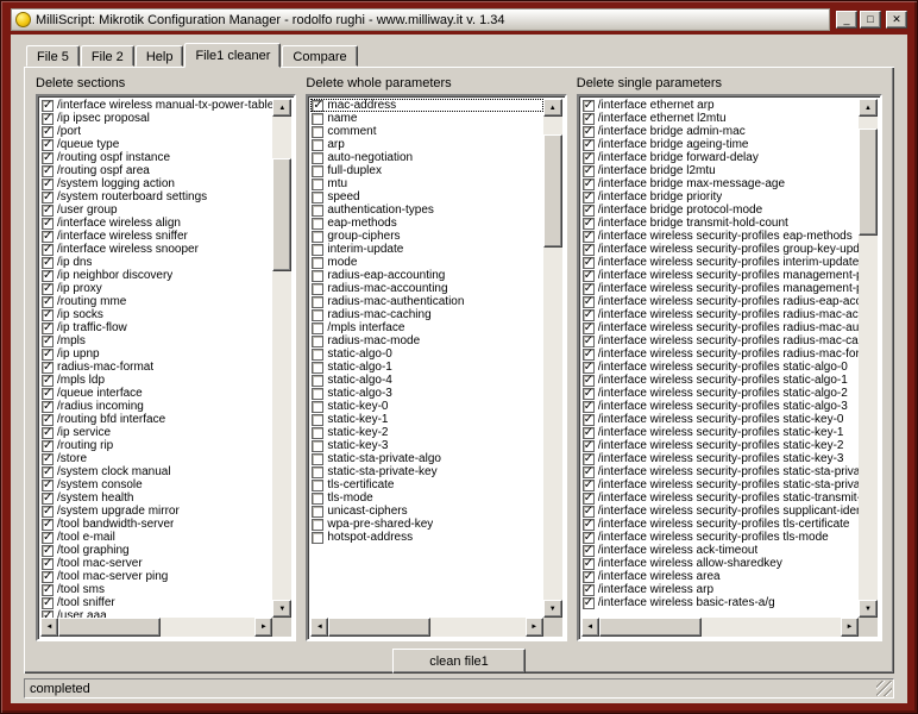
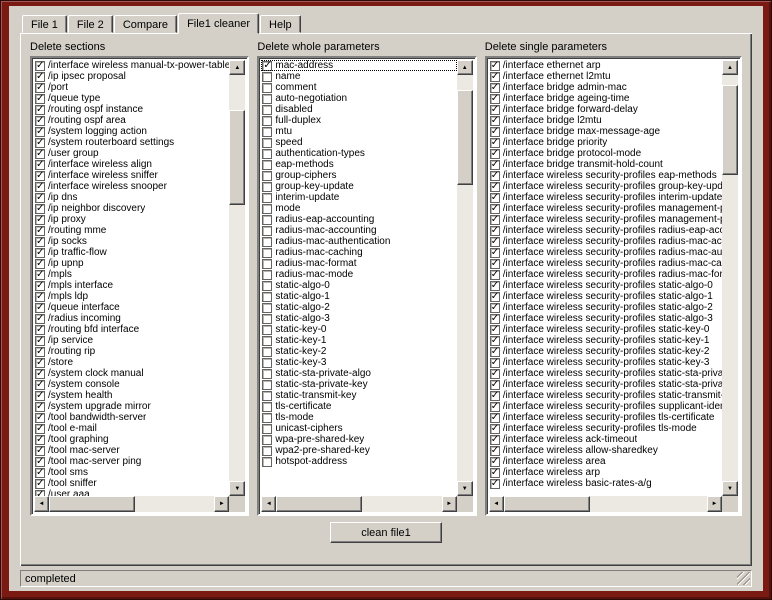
- MilliScript: Mikrotik Configuration Manager - rodolfo rughi - www.milliway.it v. 1.34
- _
- □
- ✕
- File 5
+ File 1
  File 2
- Help
+ Compare
  File1 cleaner
- Compare
+ Help
  Delete sections
  ✓
  /interface wireless manual-tx-power-table
  ✓
  /ip ipsec proposal
  ✓
  /port
  ✓
  /queue type
  ✓
  /routing ospf instance
  ✓
  /routing ospf area
  ✓
  /system logging action
  ✓
  /system routerboard settings
  ✓
  /user group
  ✓
  /interface wireless align
  ✓
  /interface wireless sniffer
  ✓
  /interface wireless snooper
  ✓
  /ip dns
  ✓
  /ip neighbor discovery
  ✓
  /ip proxy
  ✓
  /routing mme
  ✓
  /ip socks
  ✓
  /ip traffic-flow
  ✓
- /mpls
+ /ip upnp
  ✓
- /ip upnp
+ /mpls
  ✓
- radius-mac-format
+ /mpls interface
  ✓
  /mpls ldp
  ✓
  /queue interface
  ✓
  /radius incoming
  ✓
  /routing bfd interface
  ✓
  /ip service
  ✓
  /routing rip
  ✓
  /store
  ✓
  /system clock manual
  ✓
  /system console
  ✓
  /system health
  ✓
  /system upgrade mirror
  ✓
  /tool bandwidth-server
  ✓
  /tool e-mail
  ✓
  /tool graphing
  ✓
  /tool mac-server
  ✓
  /tool mac-server ping
  ✓
  /tool sms
  ✓
  /tool sniffer
  ✓
  /user aaa
  Delete whole parameters
  ✓
  mac-address
  name
  comment
- arp
  auto-negotiation
+ disabled
  full-duplex
  mtu
  speed
  authentication-types
  eap-methods
  group-ciphers
+ group-key-update
  interim-update
  mode
  radius-eap-accounting
  radius-mac-accounting
  radius-mac-authentication
  radius-mac-caching
- /mpls interface
+ radius-mac-format
  radius-mac-mode
  static-algo-0
  static-algo-1
- static-algo-4
+ static-algo-2
  static-algo-3
  static-key-0
  static-key-1
  static-key-2
  static-key-3
  static-sta-private-algo
  static-sta-private-key
+ static-transmit-key
  tls-certificate
  tls-mode
  unicast-ciphers
  wpa-pre-shared-key
+ wpa2-pre-shared-key
  hotspot-address
  Delete single parameters
  ✓
  /interface ethernet arp
  ✓
  /interface ethernet l2mtu
  ✓
  /interface bridge admin-mac
  ✓
  /interface bridge ageing-time
  ✓
  /interface bridge forward-delay
  ✓
  /interface bridge l2mtu
  ✓
  /interface bridge max-message-age
  ✓
  /interface bridge priority
  ✓
  /interface bridge protocol-mode
  ✓
  /interface bridge transmit-hold-count
  ✓
  /interface wireless security-profiles eap-methods
  ✓
  /interface wireless security-profiles group-key-upd
  ✓
  /interface wireless security-profiles interim-update
  ✓
  /interface wireless security-profiles management-
  ✓
  /interface wireless security-profiles management-
  ✓
  /interface wireless security-profiles radius-eap-ac
  ✓
  /interface wireless security-profiles radius-mac-ac
  ✓
  /interface wireless security-profiles radius-mac-au
  ✓
  /interface wireless security-profiles radius-mac-ca
  ✓
  /interface wireless security-profiles radius-mac-fo
  ✓
  /interface wireless security-profiles static-algo-0
  ✓
  /interface wireless security-profiles static-algo-1
  ✓
  /interface wireless security-profiles static-algo-2
  ✓
  /interface wireless security-profiles static-algo-3
  ✓
  /interface wireless security-profiles static-key-0
  ✓
  /interface wireless security-profiles static-key-1
  ✓
  /interface wireless security-profiles static-key-2
  ✓
  /interface wireless security-profiles static-key-3
  ✓
  /interface wireless security-profiles static-sta-priva
  ✓
  /interface wireless security-profiles static-sta-priva
  ✓
  /interface wireless security-profiles static-transmit
  ✓
  /interface wireless security-profiles supplicant-ide
  ✓
  /interface wireless security-profiles tls-certificate
  ✓
  /interface wireless security-profiles tls-mode
  ✓
  /interface wireless ack-timeout
  ✓
  /interface wireless allow-sharedkey
  ✓
  /interface wireless area
  ✓
  /interface wireless arp
  ✓
  /interface wireless basic-rates-a/g
  clean file1
  completed
